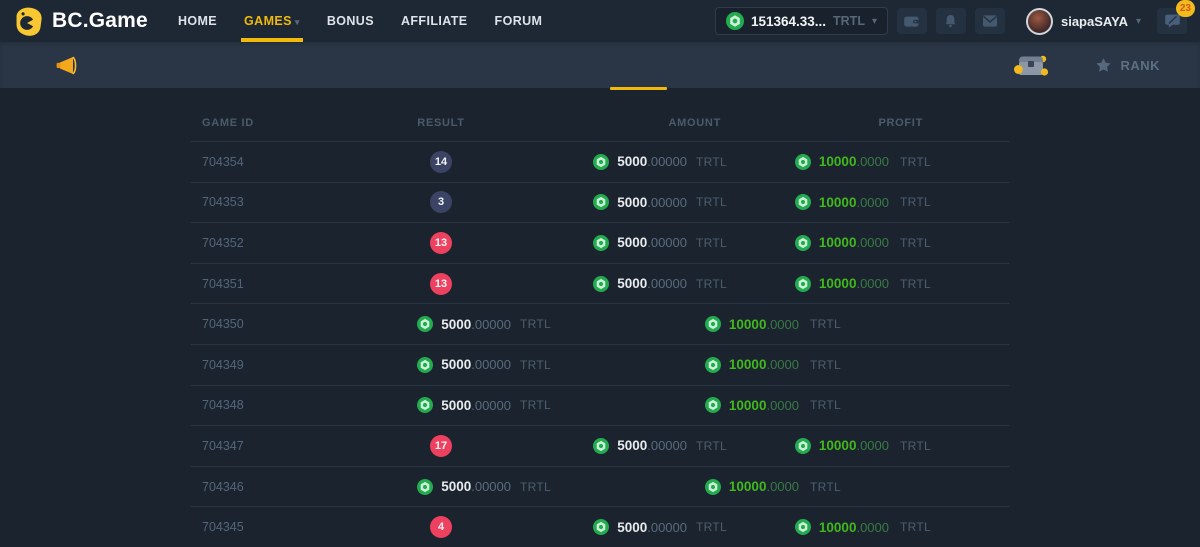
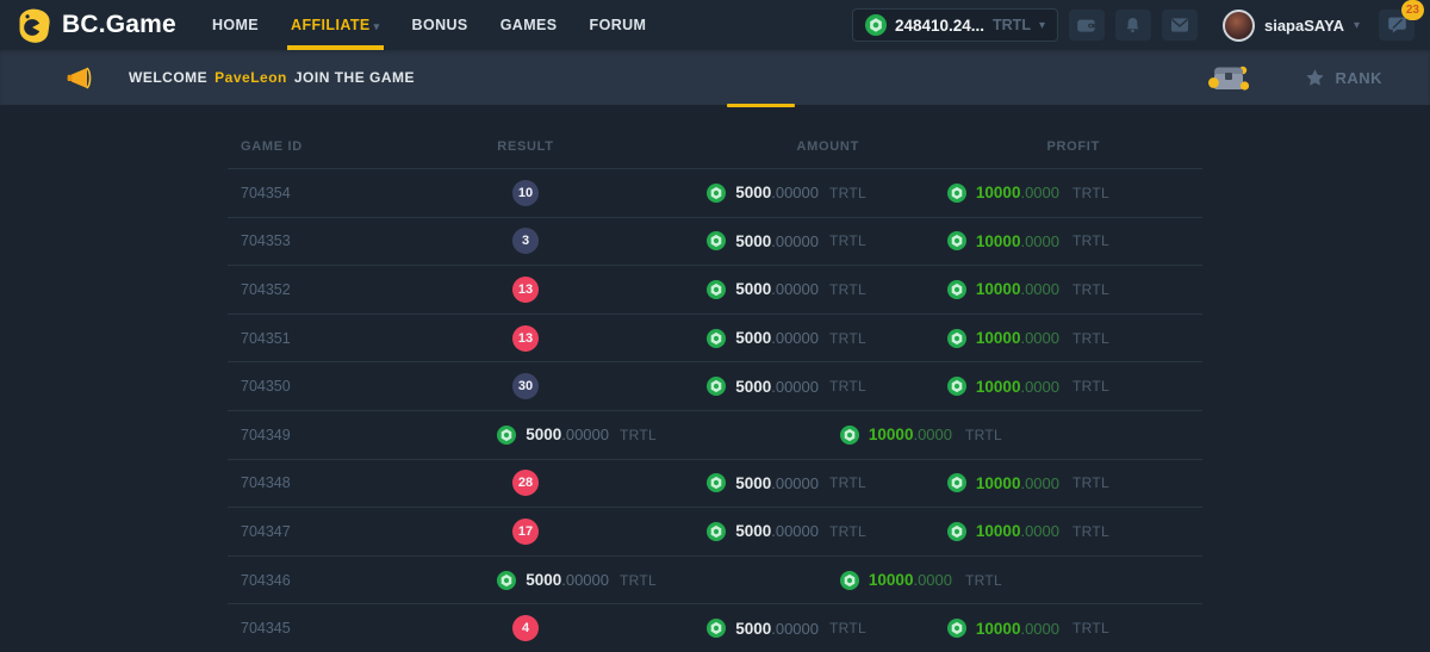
  BC.Game
  HOME
- GAMES ▾
+ AFFILIATE ▾
  BONUS
- AFFILIATE
+ GAMES
  FORUM
- 151364.33...
+ 248410.24...
  TRTL
  ▾
  siapaSAYA
  ▾
  23
+ WELCOME
+ PaveLeon
+ JOIN THE GAME
  RANK
  GAME ID
  RESULT
  AMOUNT
  PROFIT
  704354
- 14
+ 10
  5000.00000
  TRTL
  10000.0000
  TRTL
  704353
  3
  5000.00000
  TRTL
  10000.0000
  TRTL
  704352
  13
  5000.00000
  TRTL
  10000.0000
  TRTL
  704351
  13
  5000.00000
  TRTL
  10000.0000
  TRTL
  704350
+ 30
  5000.00000
  TRTL
  10000.0000
  TRTL
  704349
  5000.00000
  TRTL
  10000.0000
  TRTL
  704348
+ 28
  5000.00000
  TRTL
  10000.0000
  TRTL
  704347
  17
  5000.00000
  TRTL
  10000.0000
  TRTL
  704346
  5000.00000
  TRTL
  10000.0000
  TRTL
  704345
  4
  5000.00000
  TRTL
  10000.0000
  TRTL
